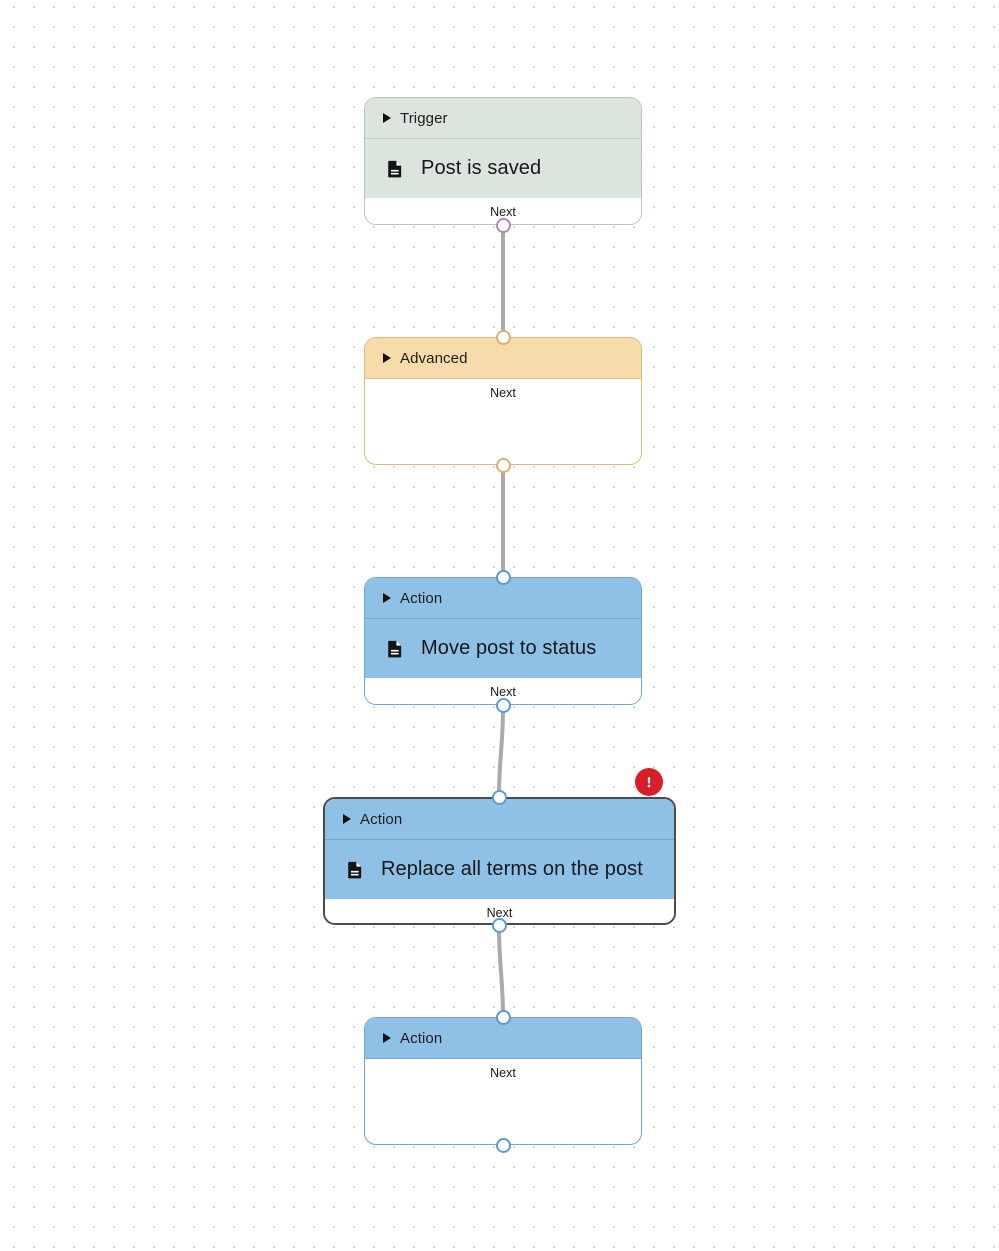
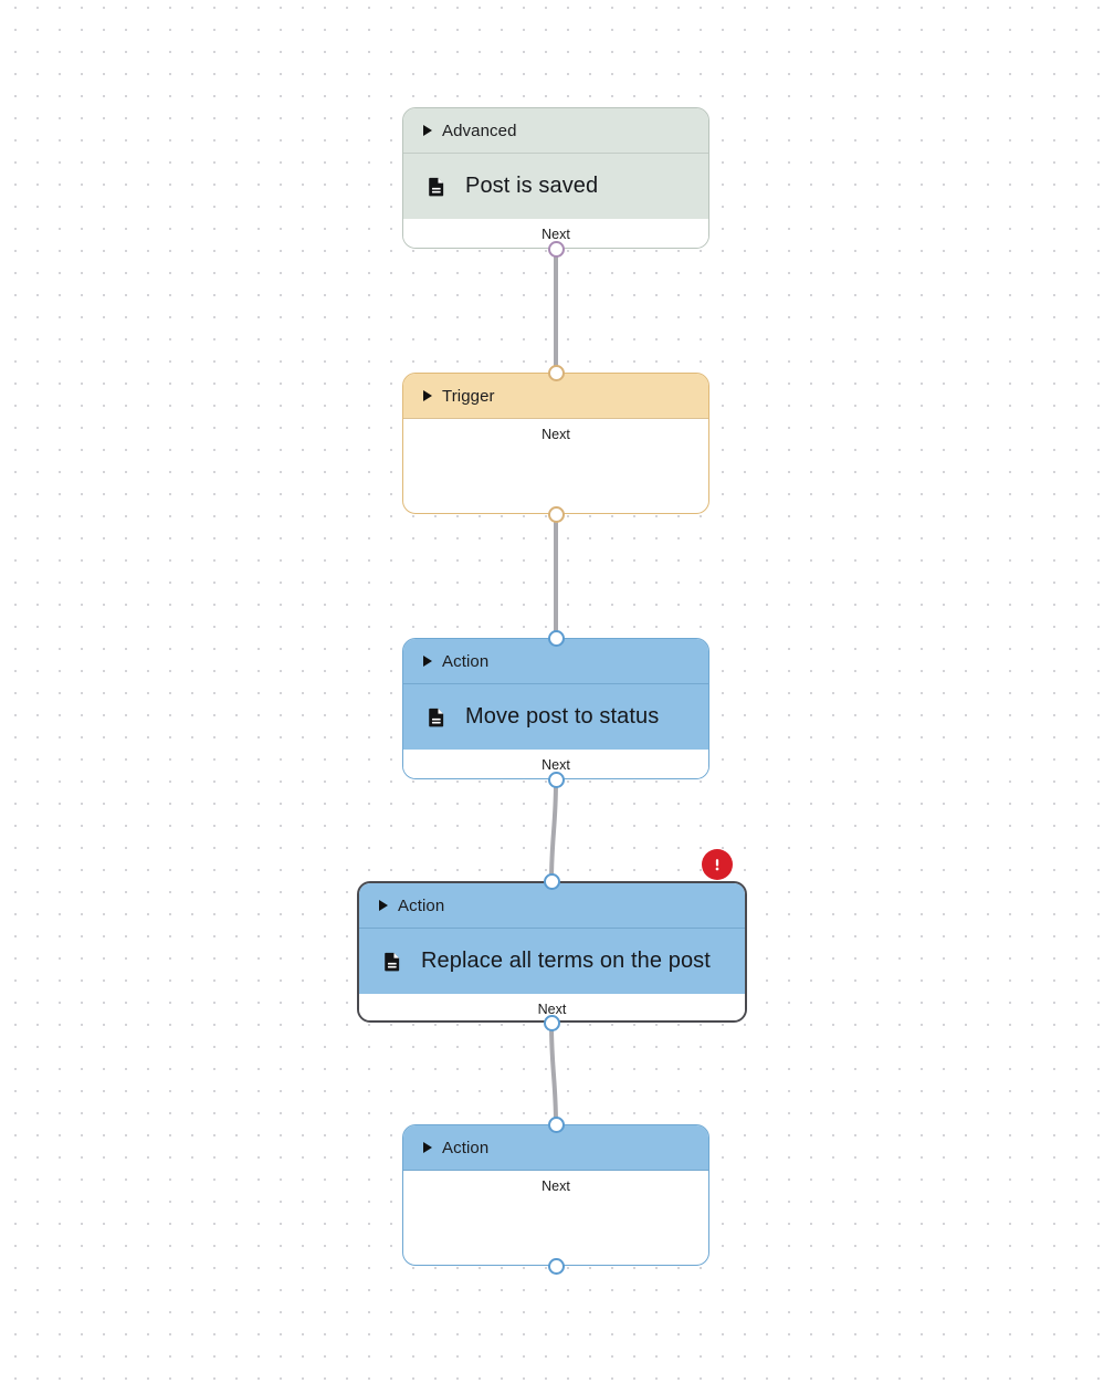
- Trigger
+ Advanced
  Post is saved
  Next
- Advanced
+ Trigger
  Next
  Action
  Move post to status
  Next
  Action
  Replace all terms on the post
  Next
  Action
  Next
